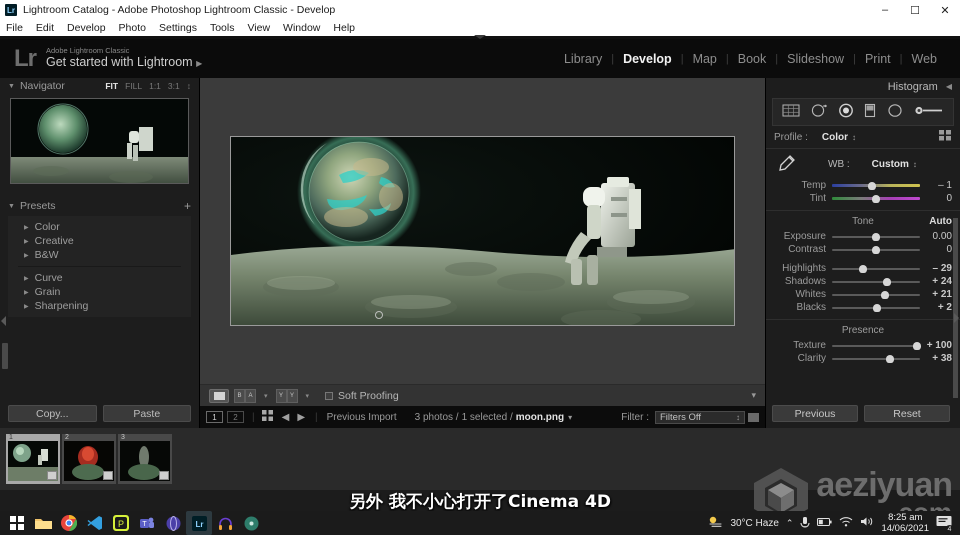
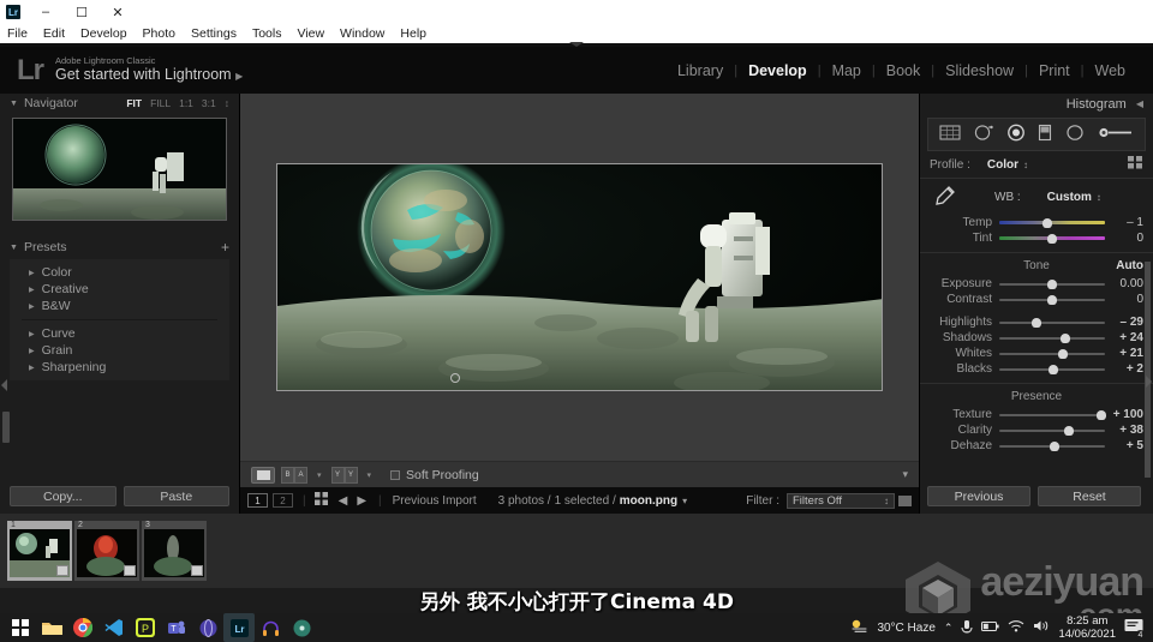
  Lr
- Lightroom Catalog - Adobe Photoshop Lightroom Classic - Develop
  –
  ☐
  ✕
  File
  Edit
  Develop
  Photo
  Settings
  Tools
  View
  Window
  Help
  Lr
  Adobe Lightroom Classic
  Get started with Lightroom ▶
  Library
  |
  Develop
  |
  Map
  |
  Book
  |
  Slideshow
  |
  Print
  |
  Web
  Navigator
  FIT
  FILL
  1:1
  3:1
  ↕
  Presets
  +
  Color
  Creative
  B&W
  Curve
  Grain
  Sharpening
  Copy...
  Paste
  Soft Proofing
  ▾
  1
  2
  |
  ◀
  ▶
  |
  Previous Import
  3 photos /
  1 selected /
  moon.png
  ▾
  Filter :
  Filters Off
  ↕
  Histogram
  ◀
  Profile :
  Color
  ↕
  WB :
  Custom
  ↕
  Temp
  – 1
  Tint
  0
  Tone
  Auto
  Exposure
  0.00
  Contrast
  0
  Highlights
  – 29
  Shadows
  + 24
  Whites
  + 21
  Blacks
  + 2
  Presence
  Texture
  + 100
  Clarity
  + 38
+ Dehaze
+ + 5
  Previous
  Reset
  aeziyuan
  另外 我不小心打开了Cinema 4D
  P
  Lr
  30°C Haze
  ⌃
  8:25 am
  14/06/2021
